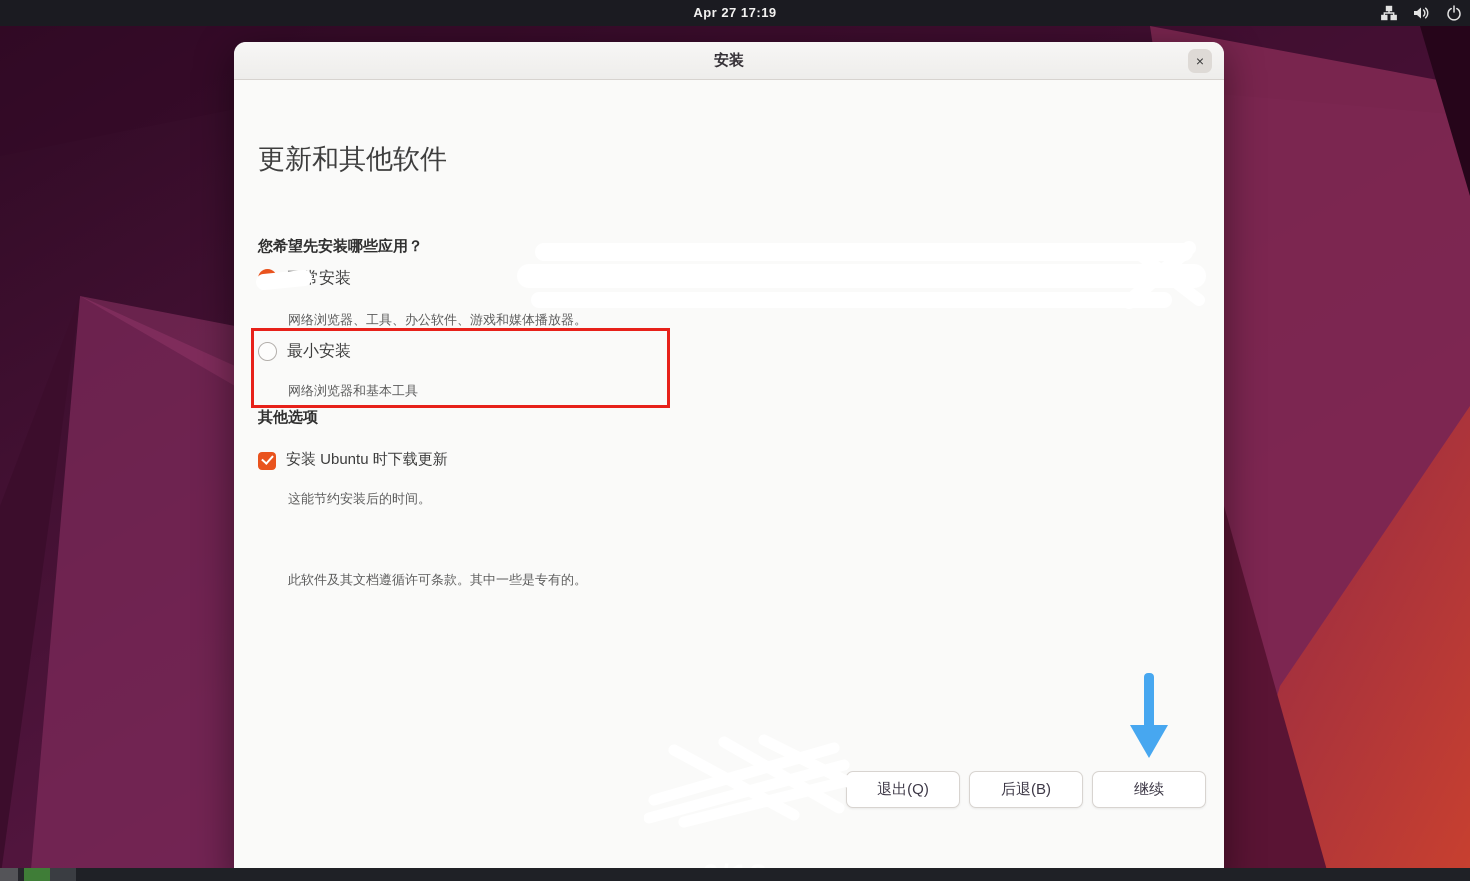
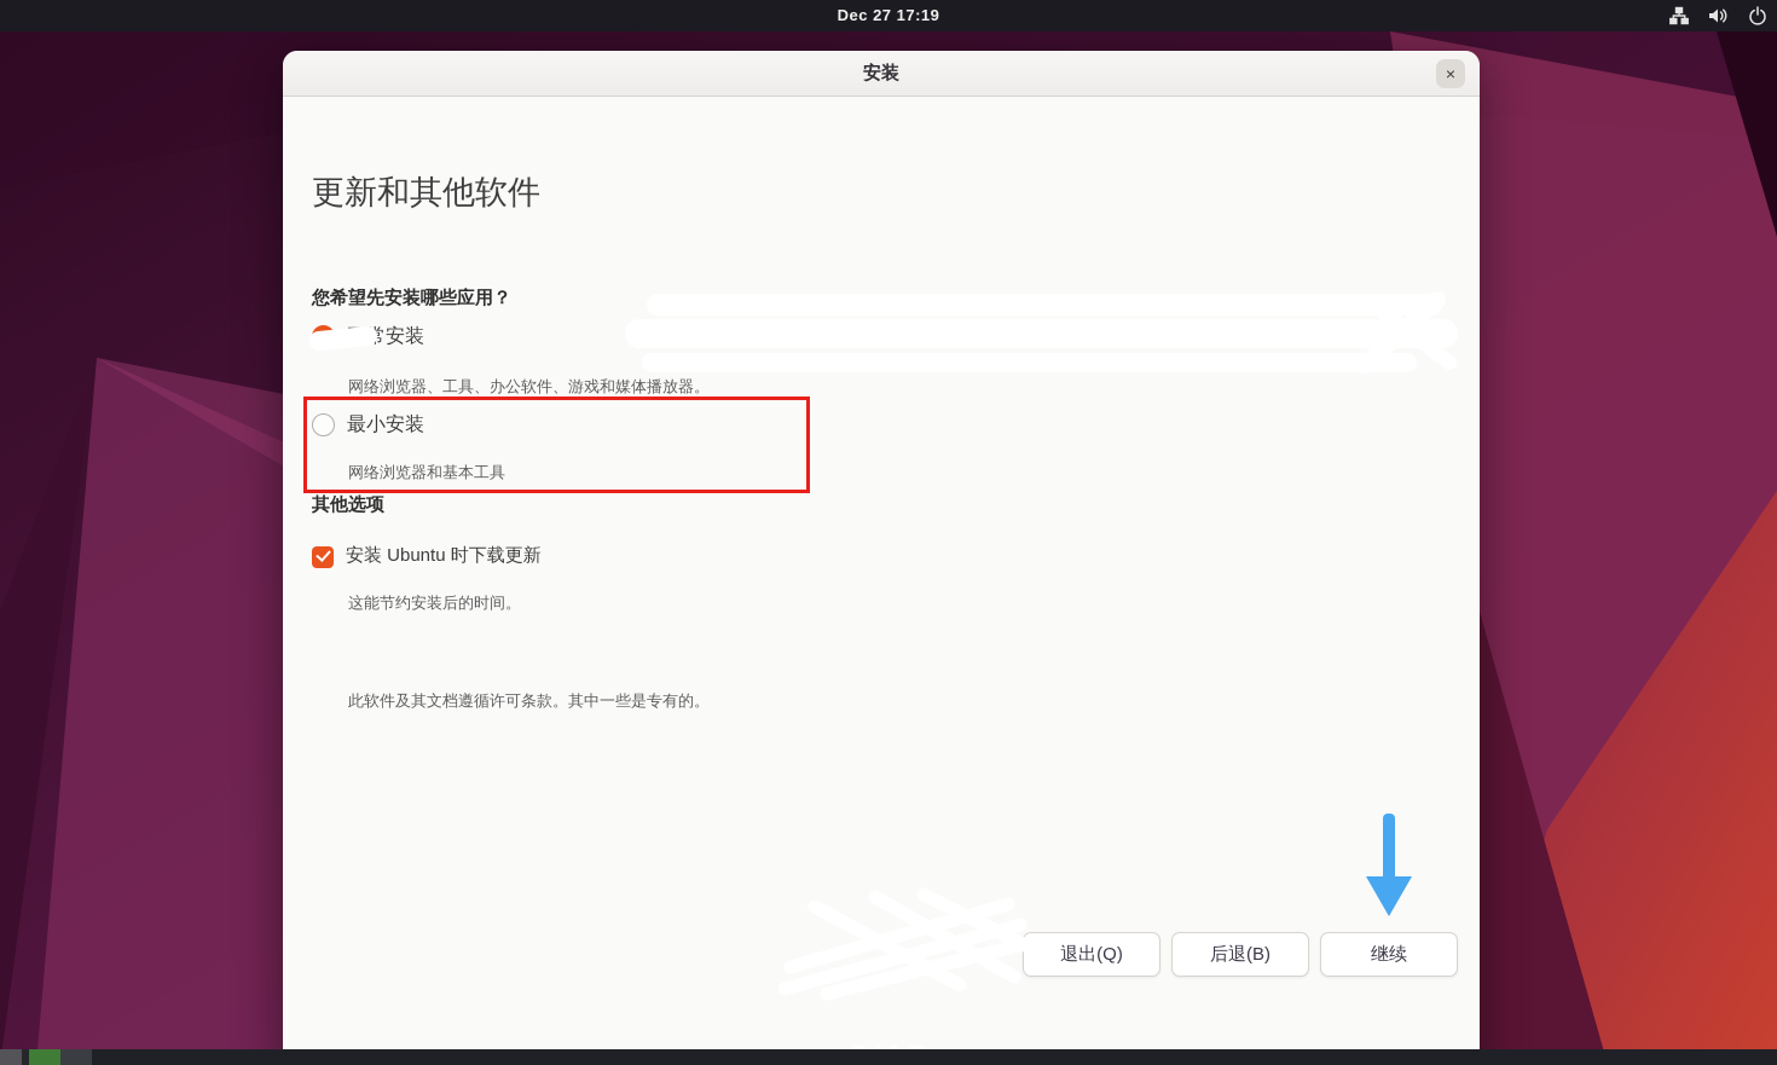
- Apr 27 17:19
+ Dec 27 17:19
  安装
  ×
  更新和其他软件
  您希望先安装哪些应用？
  网络浏览器、工具、办公软件、游戏和媒体播放器。
  最小安装
  网络浏览器和基本工具
  其他选项
  安装 Ubuntu 时下载更新
  这能节约安装后的时间。
  此软件及其文档遵循许可条款。其中一些是专有的。
  退出(Q)
  后退(B)
  继续
